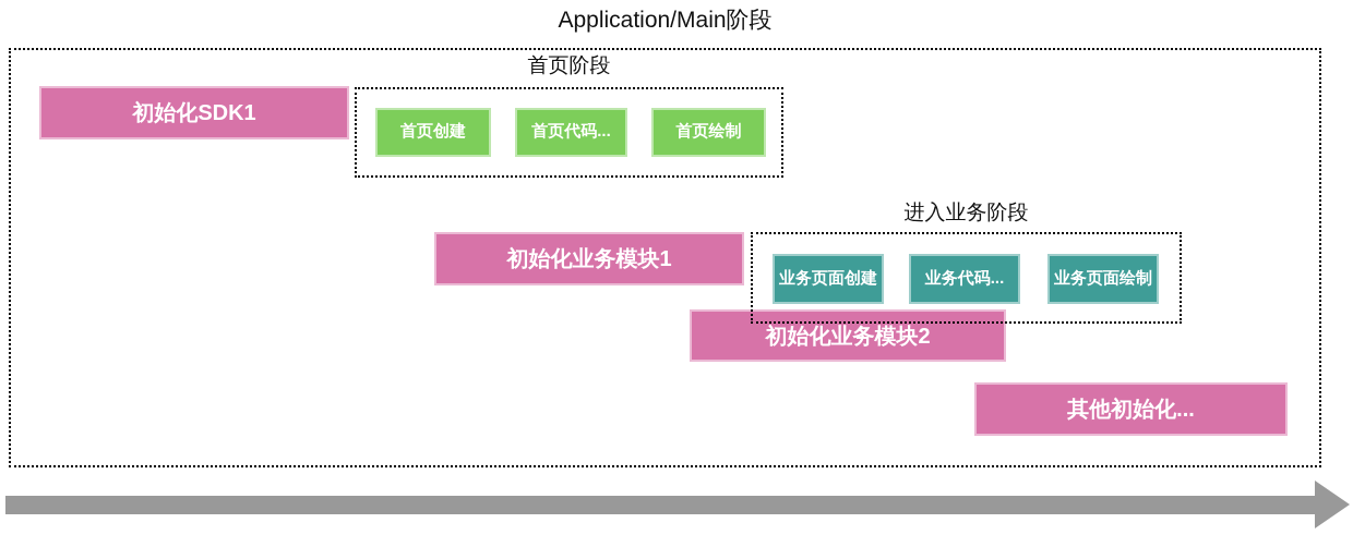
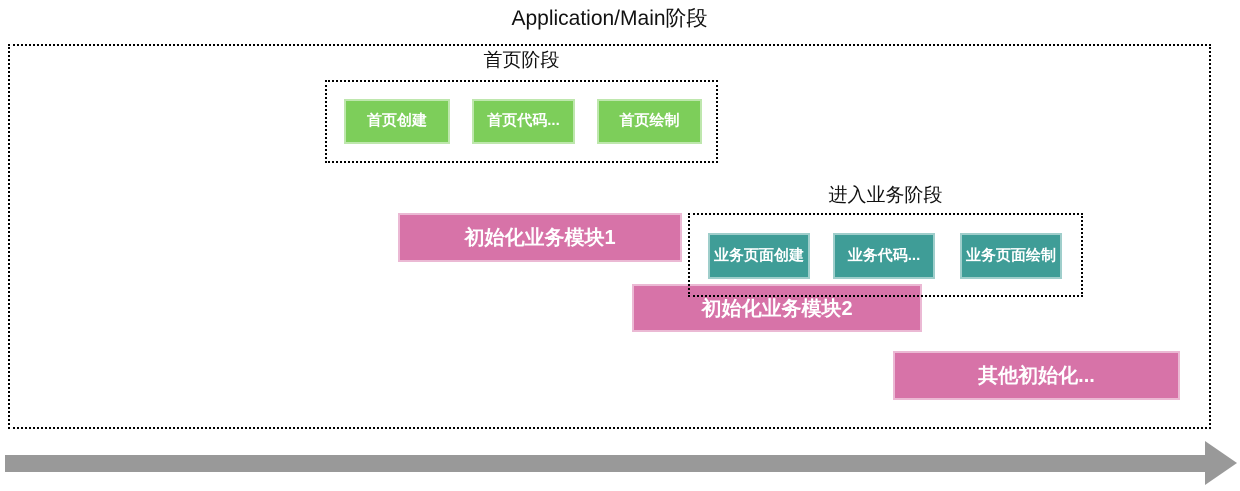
  Application/Main阶段
- 初始化SDK1
  初始化业务模块1
  初始化业务模块2
  其他初始化...
  首页阶段
  首页创建
  首页代码...
  首页绘制
  进入业务阶段
  业务页面创建
  业务代码...
  业务页面绘制
